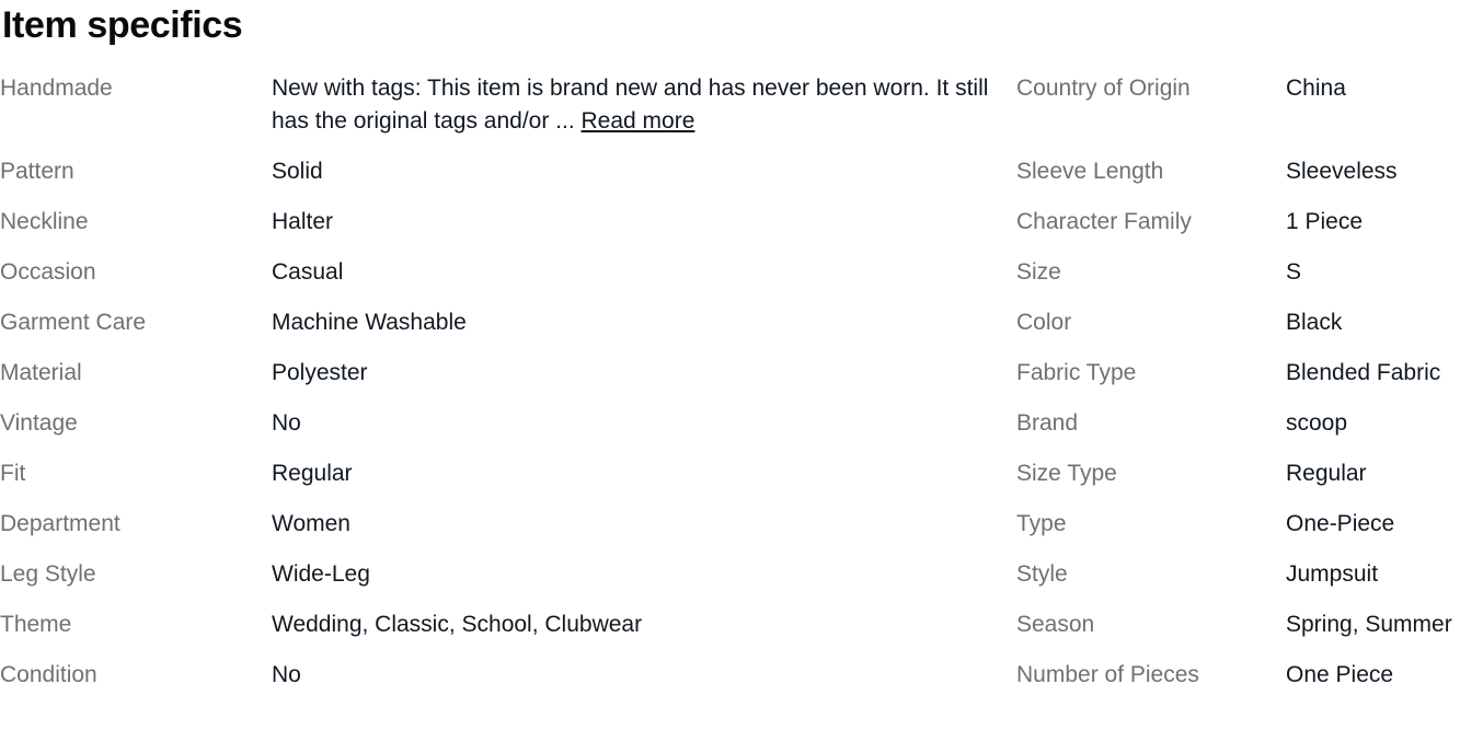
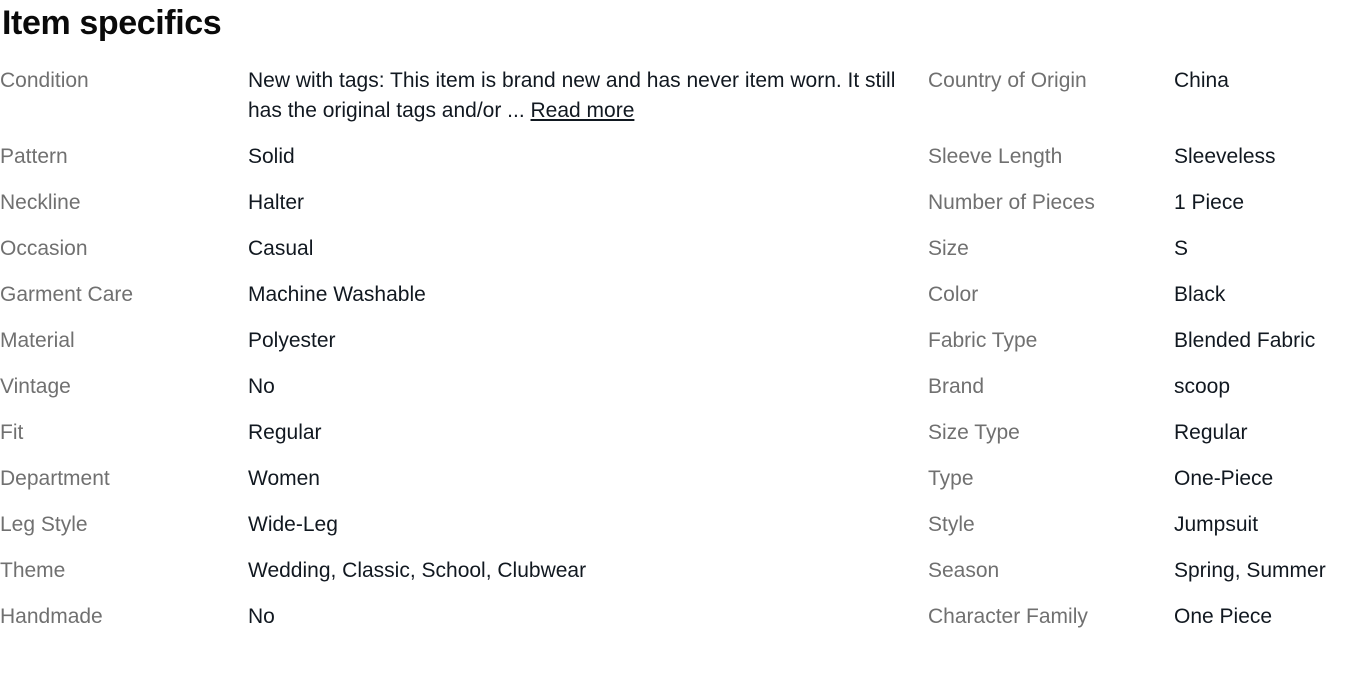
  Item specifics
- Handmade
+ Condition
- New with tags: This item is brand new and has never been worn. It still has the original tags and/or ... Read more
+ New with tags: This item is brand new and has never item worn. It still has the original tags and/or ... Read more
  Country of Origin
  China
  Pattern
  Solid
  Sleeve Length
  Sleeveless
  Neckline
  Halter
- Character Family
+ Number of Pieces
  1 Piece
  Occasion
  Casual
  Size
  S
  Garment Care
  Machine Washable
  Color
  Black
  Material
  Polyester
  Fabric Type
  Blended Fabric
  Vintage
  No
  Brand
  scoop
  Fit
  Regular
  Size Type
  Regular
  Department
  Women
  Type
  One-Piece
  Leg Style
  Wide-Leg
  Style
  Jumpsuit
  Theme
  Wedding, Classic, School, Clubwear
  Season
  Spring, Summer
- Condition
+ Handmade
  No
- Number of Pieces
+ Character Family
  One Piece
